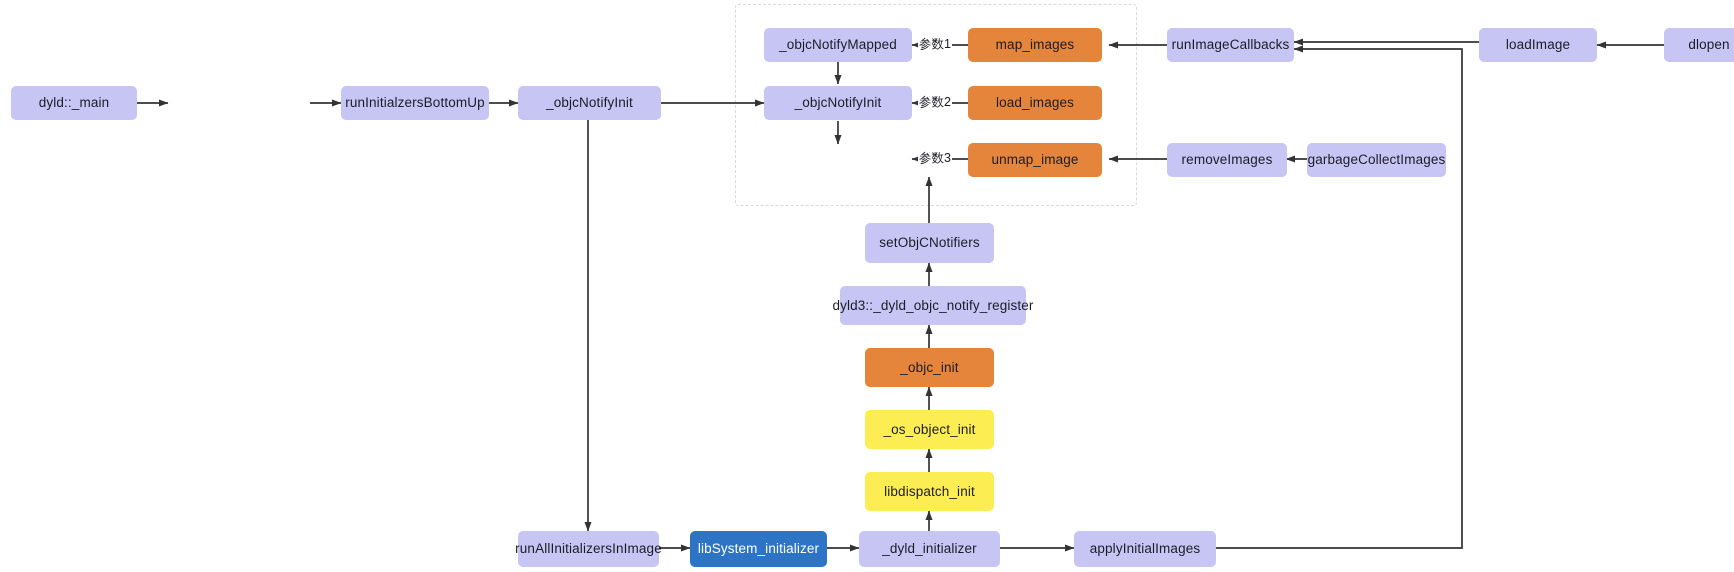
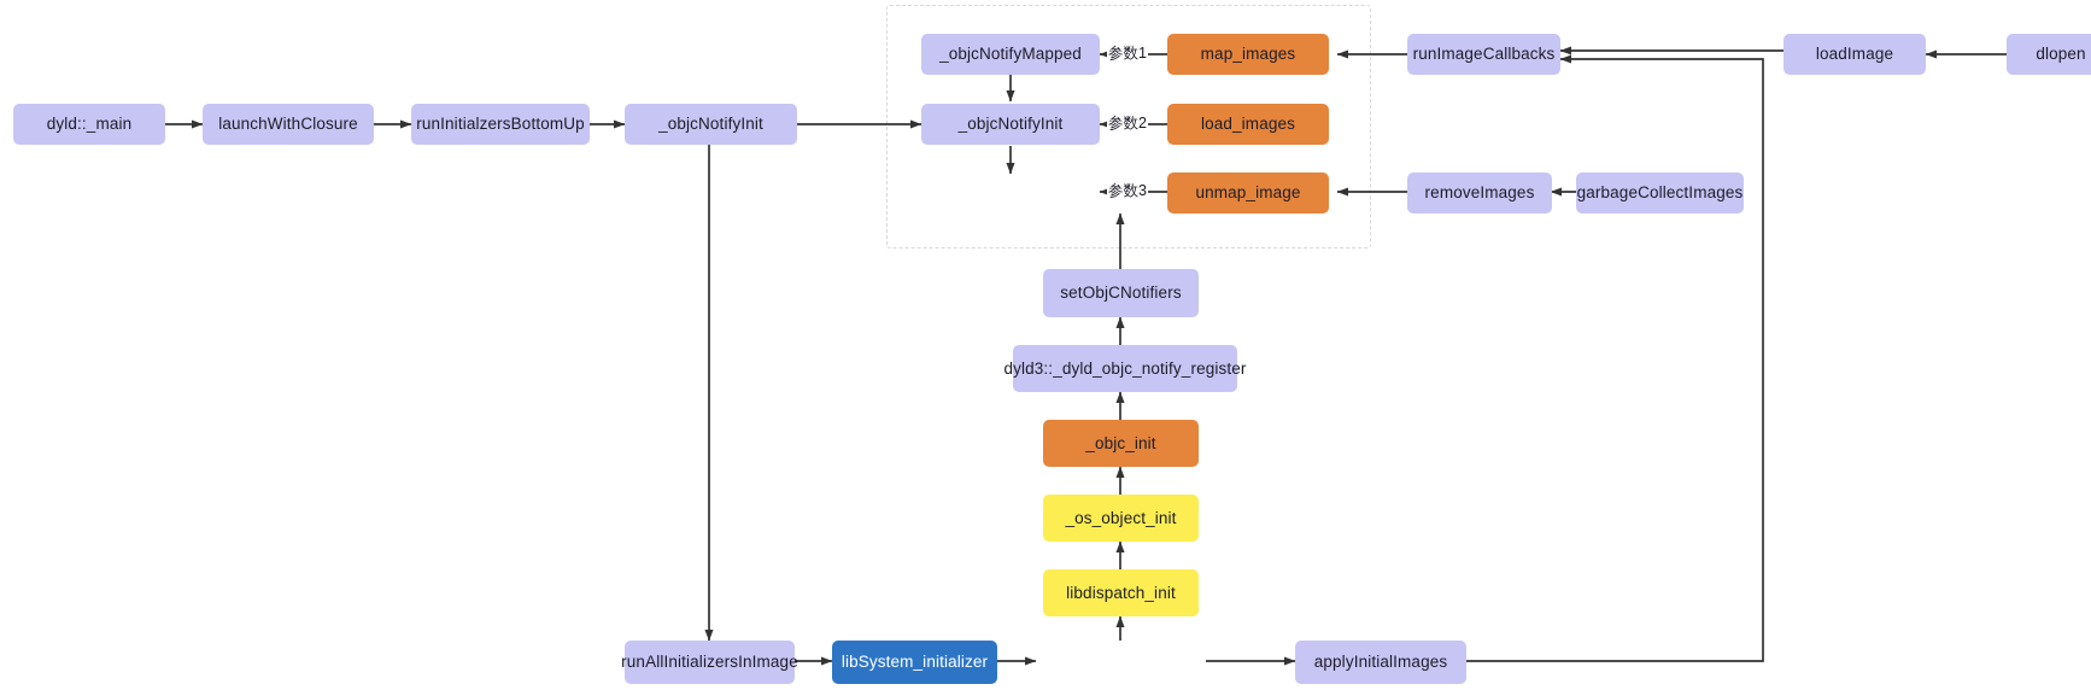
  参数1
  参数2
  参数3
  dyld::_main
+ launchWithClosure
  runInitialzersBottomUp
  _objcNotifyInit
  _objcNotifyMapped
  _objcNotifyInit
  map_images
  load_images
  unmap_image
  runImageCallbacks
  removeImages
  garbageCollectImages
  loadImage
  dlopen
  setObjCNotifiers
  dyld3::_dyld_objc_notify_register
  _objc_init
  _os_object_init
  libdispatch_init
  runAllInitializersInImage
  libSystem_initializer
- _dyld_initializer
  applyInitialImages
